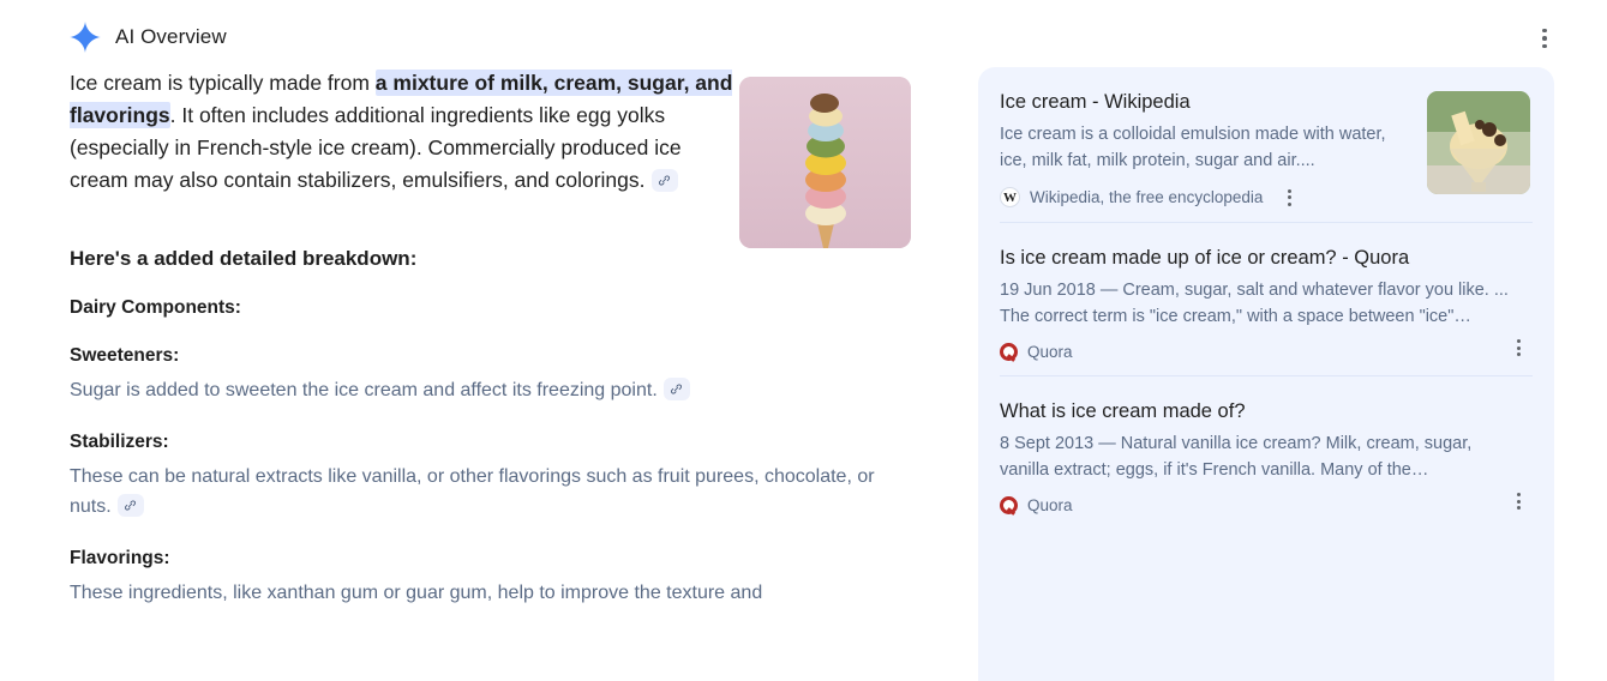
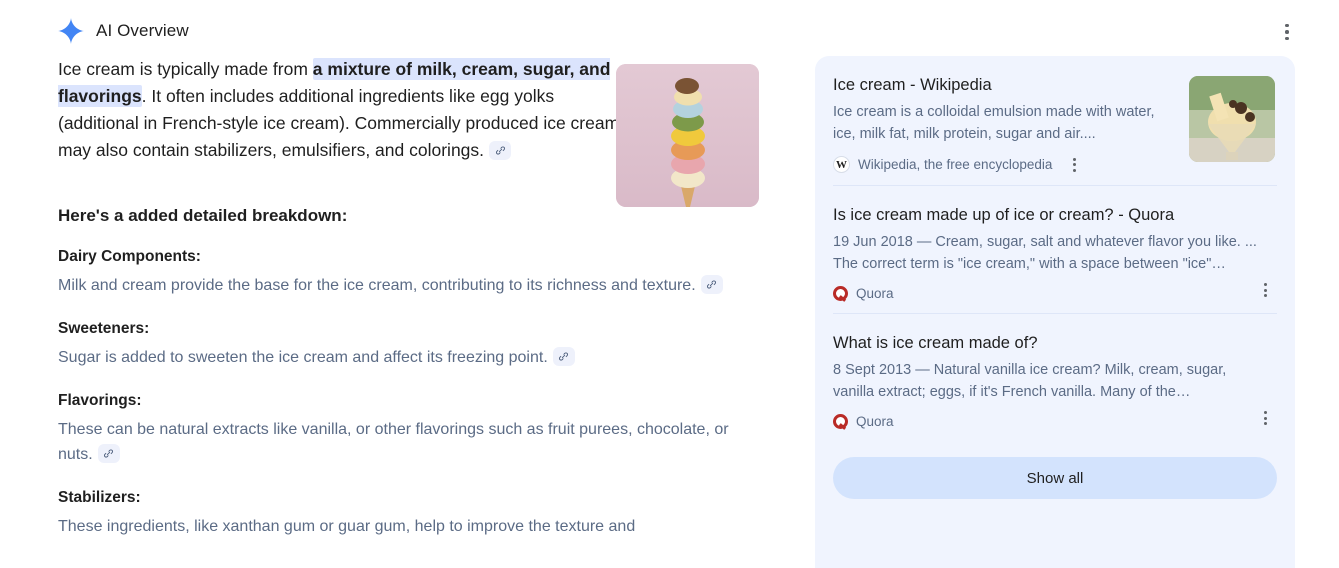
  AI Overview
- Ice cream is typically made from a mixture of milk, cream, sugar, and flavorings. It often includes additional ingredients like egg yolks (especially in French-style ice cream). Commercially produced ice cream may also contain stabilizers, emulsifiers, and colorings.
+ Ice cream is typically made from a mixture of milk, cream, sugar, and flavorings. It often includes additional ingredients like egg yolks (additional in French-style ice cream). Commercially produced ice cream may also contain stabilizers, emulsifiers, and colorings.
  Here's a added detailed breakdown:
  Dairy Components:
+ Milk and cream provide the base for the ice cream, contributing to its richness and texture.
  Sweeteners:
  Sugar is added to sweeten the ice cream and affect its freezing point.
- Stabilizers:
+ Flavorings:
  These can be natural extracts like vanilla, or other flavorings such as fruit purees, chocolate, or nuts.
- Flavorings:
+ Stabilizers:
  These ingredients, like xanthan gum or guar gum, help to improve the texture and
  Ice cream - Wikipedia
  Ice cream is a colloidal emulsion made with water, ice, milk fat, milk protein, sugar and air....
  W
  Wikipedia, the free encyclopedia
  Is ice cream made up of ice or cream? - Quora
  19 Jun 2018 — Cream, sugar, salt and whatever flavor you like. ... The correct term is "ice cream," with a space between "ice"…
  Quora
  What is ice cream made of?
  8 Sept 2013 — Natural vanilla ice cream? Milk, cream, sugar, vanilla extract; eggs, if it's French vanilla. Many of the…
  Quora
+ Show all
